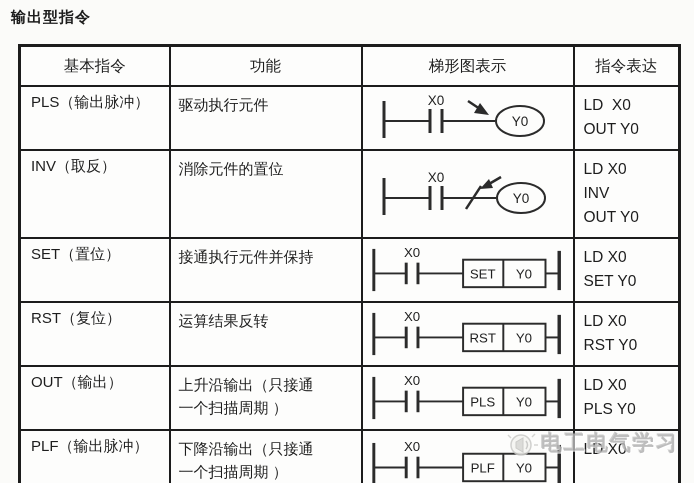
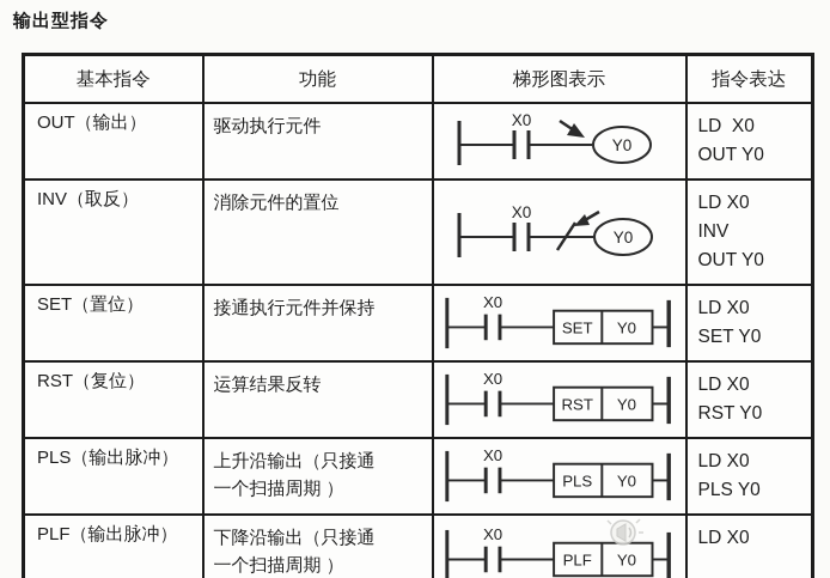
  输出型指令
  基本指令	功能	梯形图表示	指令表达
- PLS（输出脉冲）	驱动执行元件	X0 Y0	LD X0 OUT Y0
+ OUT（输出）	驱动执行元件	X0 Y0	LD X0 OUT Y0
  INV（取反）	消除元件的置位	X0 Y0	LD X0 INV OUT Y0
  SET（置位）	接通执行元件并保持	X0 SET Y0	LD X0 SET Y0
  RST（复位）	运算结果反转	X0 RST Y0	LD X0 RST Y0
- OUT（输出）	上升沿输出（只接通 一个扫描周期 ）	X0 PLS Y0	LD X0 PLS Y0
+ PLS（输出脉冲）	上升沿输出（只接通 一个扫描周期 ）	X0 PLS Y0	LD X0 PLS Y0
  PLF（输出脉冲）	下降沿输出（只接通 一个扫描周期 ）	X0 PLF Y0	LD X0
- 电工电气学习
